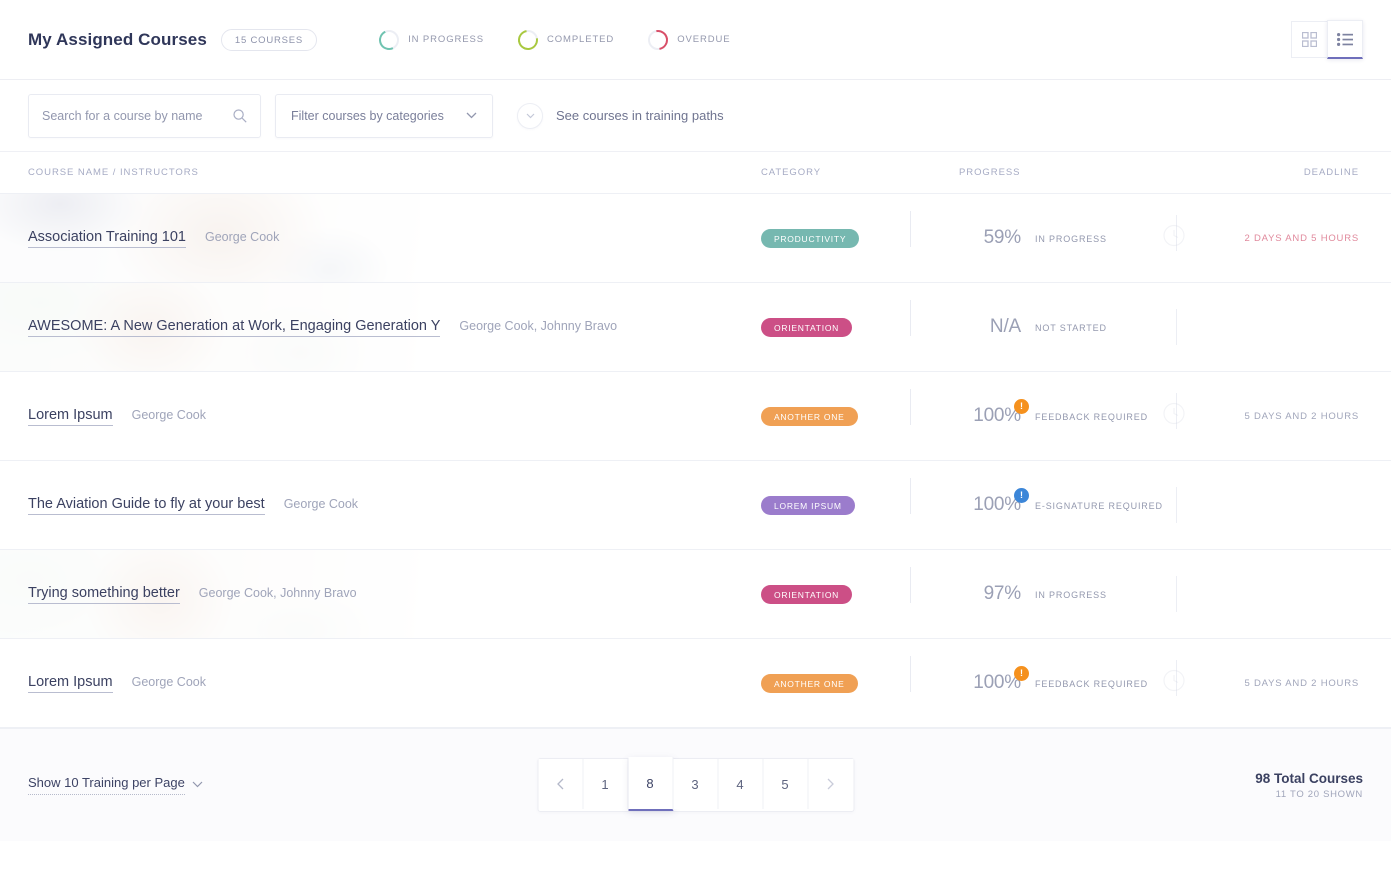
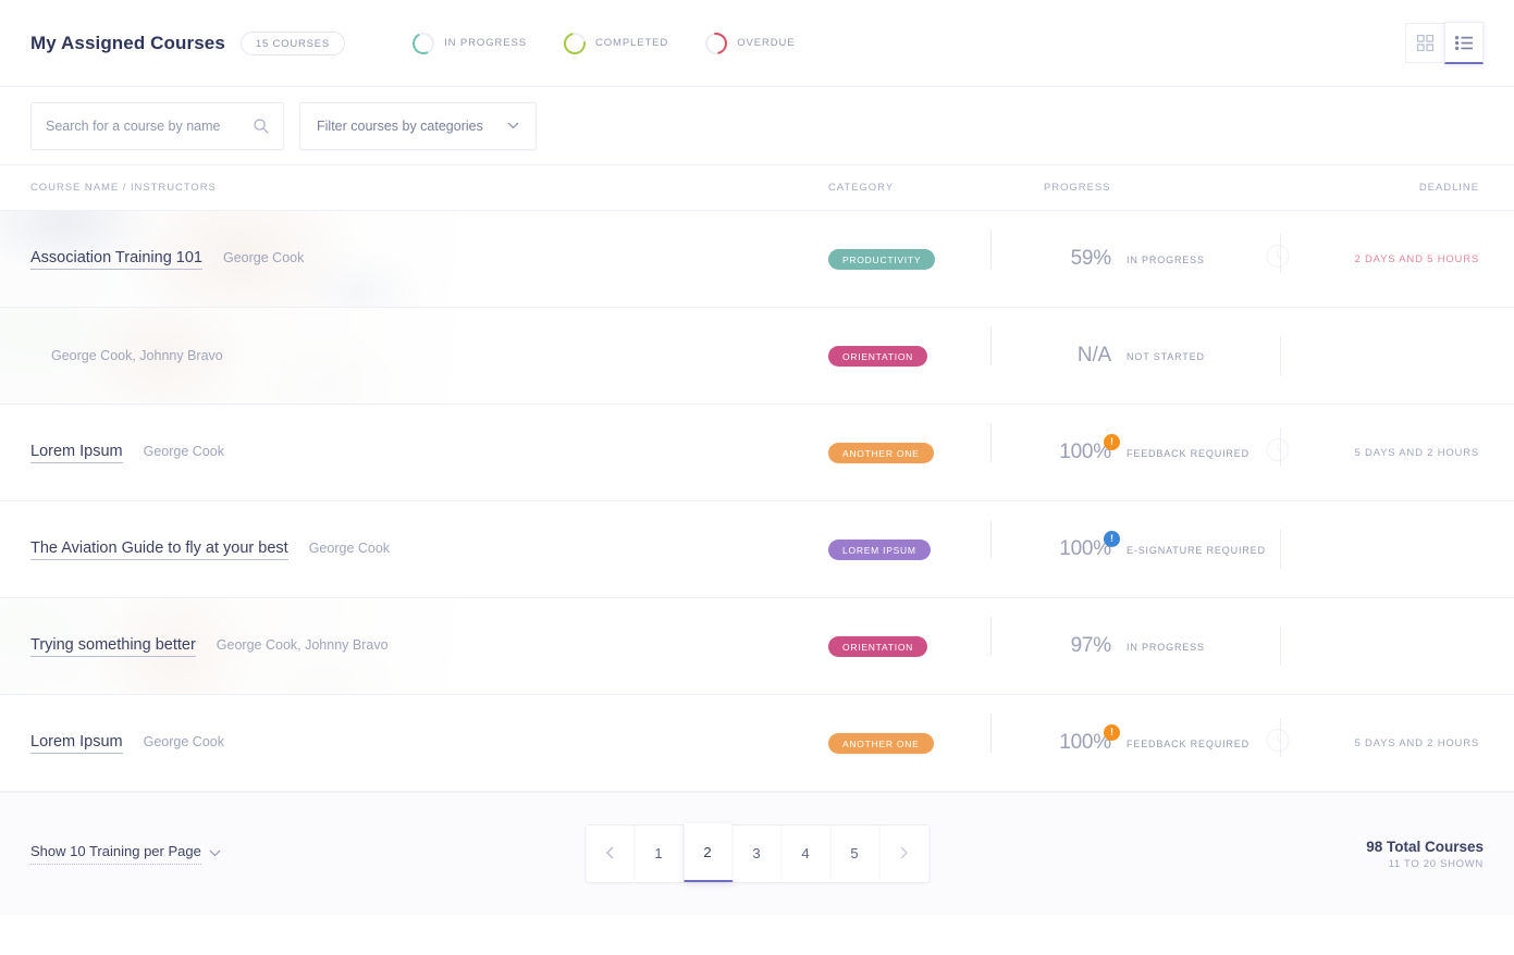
  My Assigned Courses
  15 COURSES
  IN PROGRESS
  COMPLETED
  OVERDUE
  Search for a course by name
  Filter courses by categories
- See courses in training paths
  COURSE NAME / INSTRUCTORS
  CATEGORY
  PROGRESS
  DEADLINE
  Association Training 101
  George Cook
  PRODUCTIVITY
  59%
  IN PROGRESS
  2 DAYS AND 5 HOURS
- AWESOME: A New Generation at Work, Engaging Generation Y
  George Cook, Johnny Bravo
  ORIENTATION
  N/A
  NOT STARTED
  Lorem Ipsum
  George Cook
  ANOTHER ONE
  100%
  !
  FEEDBACK REQUIRED
  5 DAYS AND 2 HOURS
  The Aviation Guide to fly at your best
  George Cook
  LOREM IPSUM
  100%
  !
  E-SIGNATURE REQUIRED
  Trying something better
  George Cook, Johnny Bravo
  ORIENTATION
  97%
  IN PROGRESS
  Lorem Ipsum
  George Cook
  ANOTHER ONE
  100%
  !
  FEEDBACK REQUIRED
  5 DAYS AND 2 HOURS
  Show 10 Training per Page
  1
- 8
+ 2
  3
  4
  5
  98 Total Courses
  11 TO 20 SHOWN
